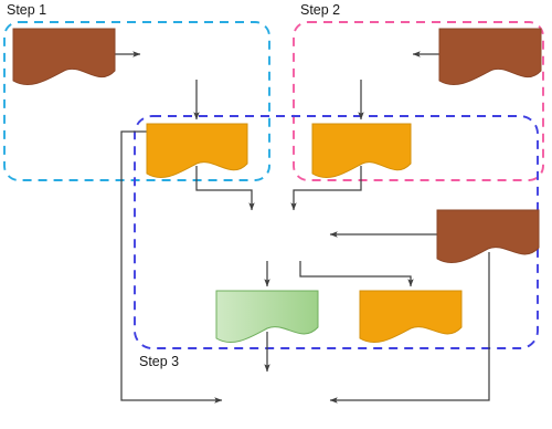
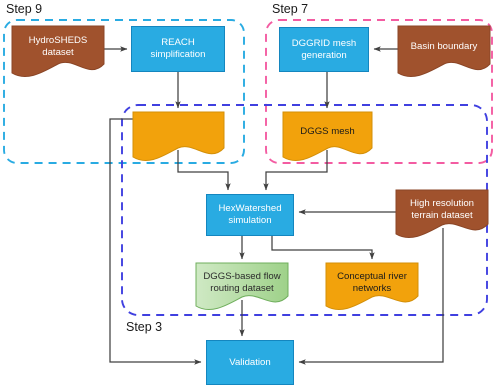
- Step 1
+ Step 9
- Step 2
+ Step 7
  Step 3
+ REACH simplification
+ DGGRID mesh generation
+ HexWatershed simulation
+ Validation
+ HydroSHEDS dataset
+ Basin boundary
+ DGGS mesh
+ High resolution terrain dataset
+ DGGS-based flow routing dataset
+ Conceptual river networks
